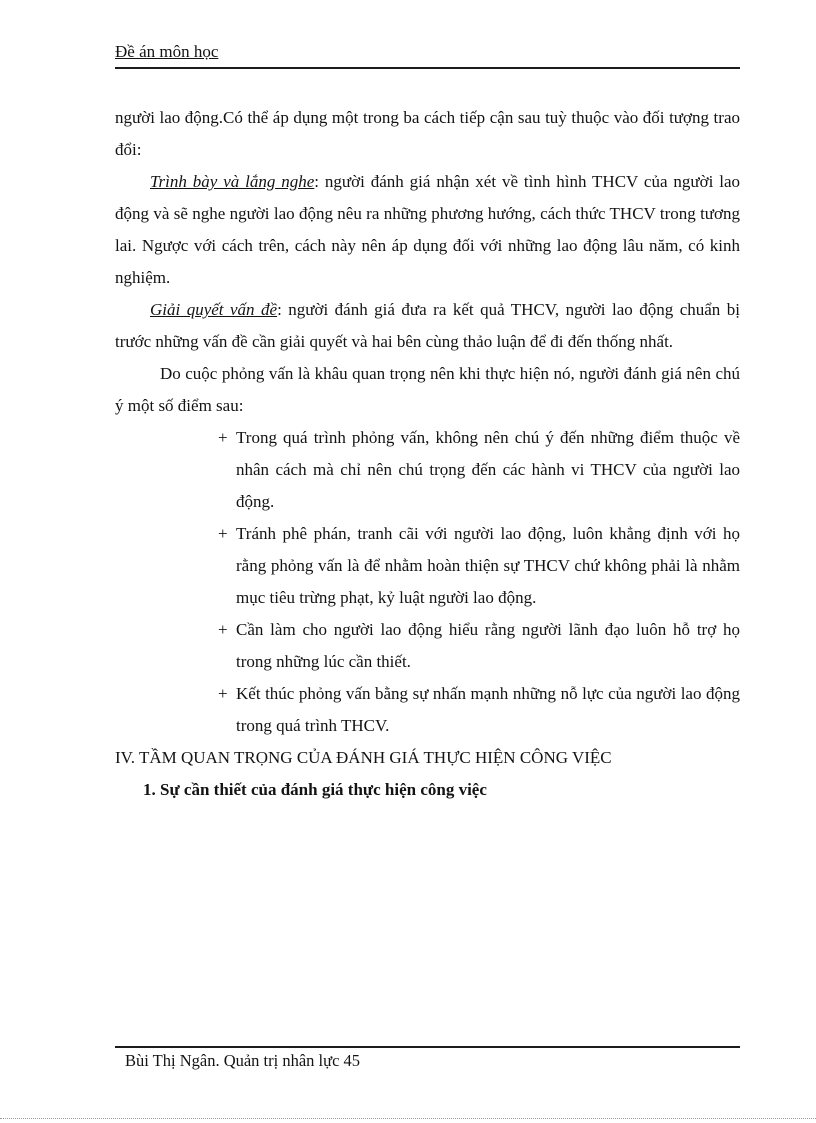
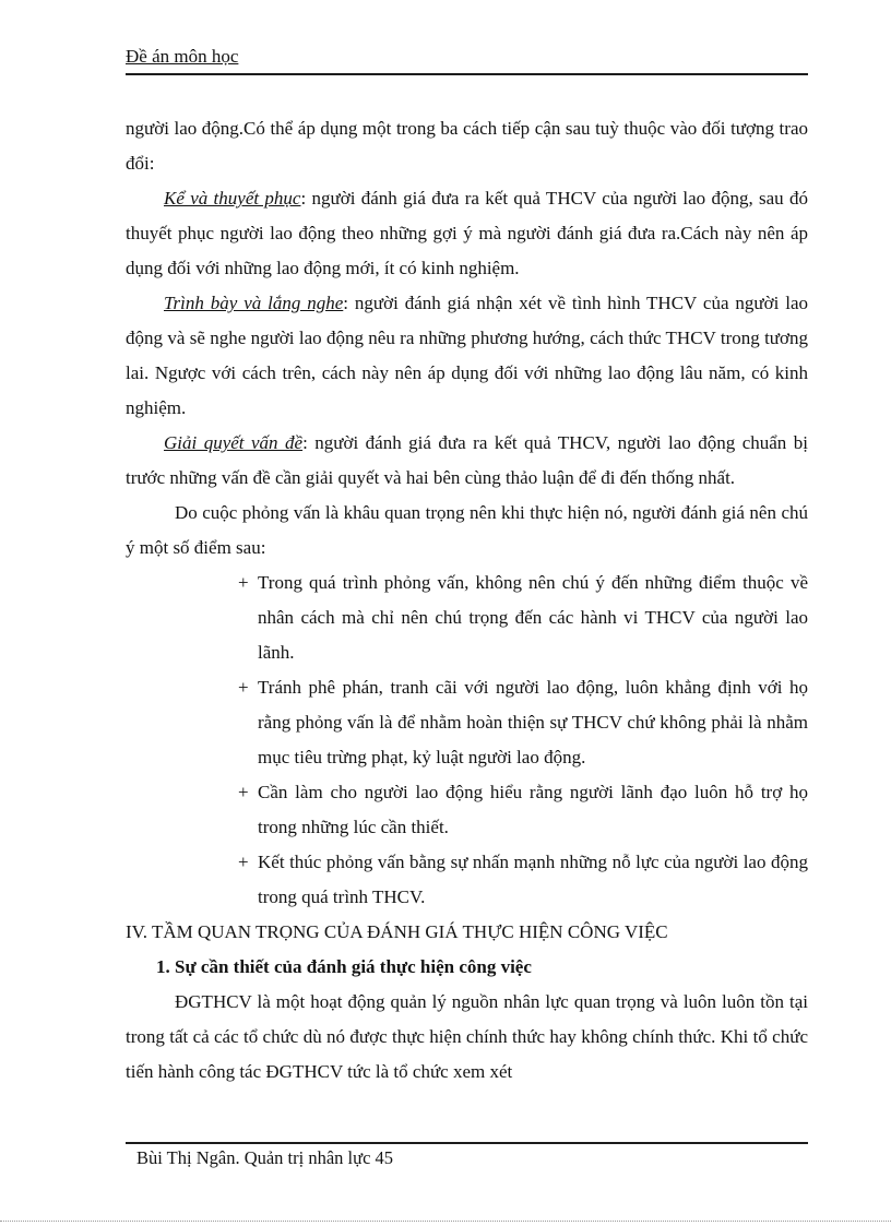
  Đề án môn học
  người lao động.Có thể áp dụng một trong ba cách tiếp cận sau tuỳ thuộc vào đối tượng trao đổi:
+ Kể và thuyết phục: người đánh giá đưa ra kết quả THCV của người lao động, sau đó thuyết phục người lao động theo những gợi ý mà người đánh giá đưa ra.Cách này nên áp dụng đối với những lao động mới, ít có kinh nghiệm.
  Trình bày và lắng nghe: người đánh giá nhận xét về tình hình THCV của người lao động và sẽ nghe người lao động nêu ra những phương hướng, cách thức THCV trong tương lai. Ngược với cách trên, cách này nên áp dụng đối với những lao động lâu năm, có kinh nghiệm.
  Giải quyết vấn đề: người đánh giá đưa ra kết quả THCV, người lao động chuẩn bị trước những vấn đề cần giải quyết và hai bên cùng thảo luận để đi đến thống nhất.
  Do cuộc phỏng vấn là khâu quan trọng nên khi thực hiện nó, người đánh giá nên chú ý một số điểm sau:
  +
- Trong quá trình phỏng vấn, không nên chú ý đến những điểm thuộc về nhân cách mà chỉ nên chú trọng đến các hành vi THCV của người lao động.
+ Trong quá trình phỏng vấn, không nên chú ý đến những điểm thuộc về nhân cách mà chỉ nên chú trọng đến các hành vi THCV của người lao lãnh.
  +
  Tránh phê phán, tranh cãi với người lao động, luôn khẳng định với họ rằng phỏng vấn là để nhằm hoàn thiện sự THCV chứ không phải là nhằm mục tiêu trừng phạt, kỷ luật người lao động.
  +
  Cần làm cho người lao động hiểu rằng người lãnh đạo luôn hỗ trợ họ trong những lúc cần thiết.
  +
  Kết thúc phỏng vấn bằng sự nhấn mạnh những nỗ lực của người lao động trong quá trình THCV.
  IV. TẦM QUAN TRỌNG CỦA ĐÁNH GIÁ THỰC HIỆN CÔNG VIỆC
  1. Sự cần thiết của đánh giá thực hiện công việc
+ ĐGTHCV là một hoạt động quản lý nguồn nhân lực quan trọng và luôn luôn tồn tại trong tất cả các tổ chức dù nó được thực hiện chính thức hay không chính thức. Khi tổ chức tiến hành công tác ĐGTHCV tức là tổ chức xem xét
  Bùi Thị Ngân. Quản trị nhân lực 45
